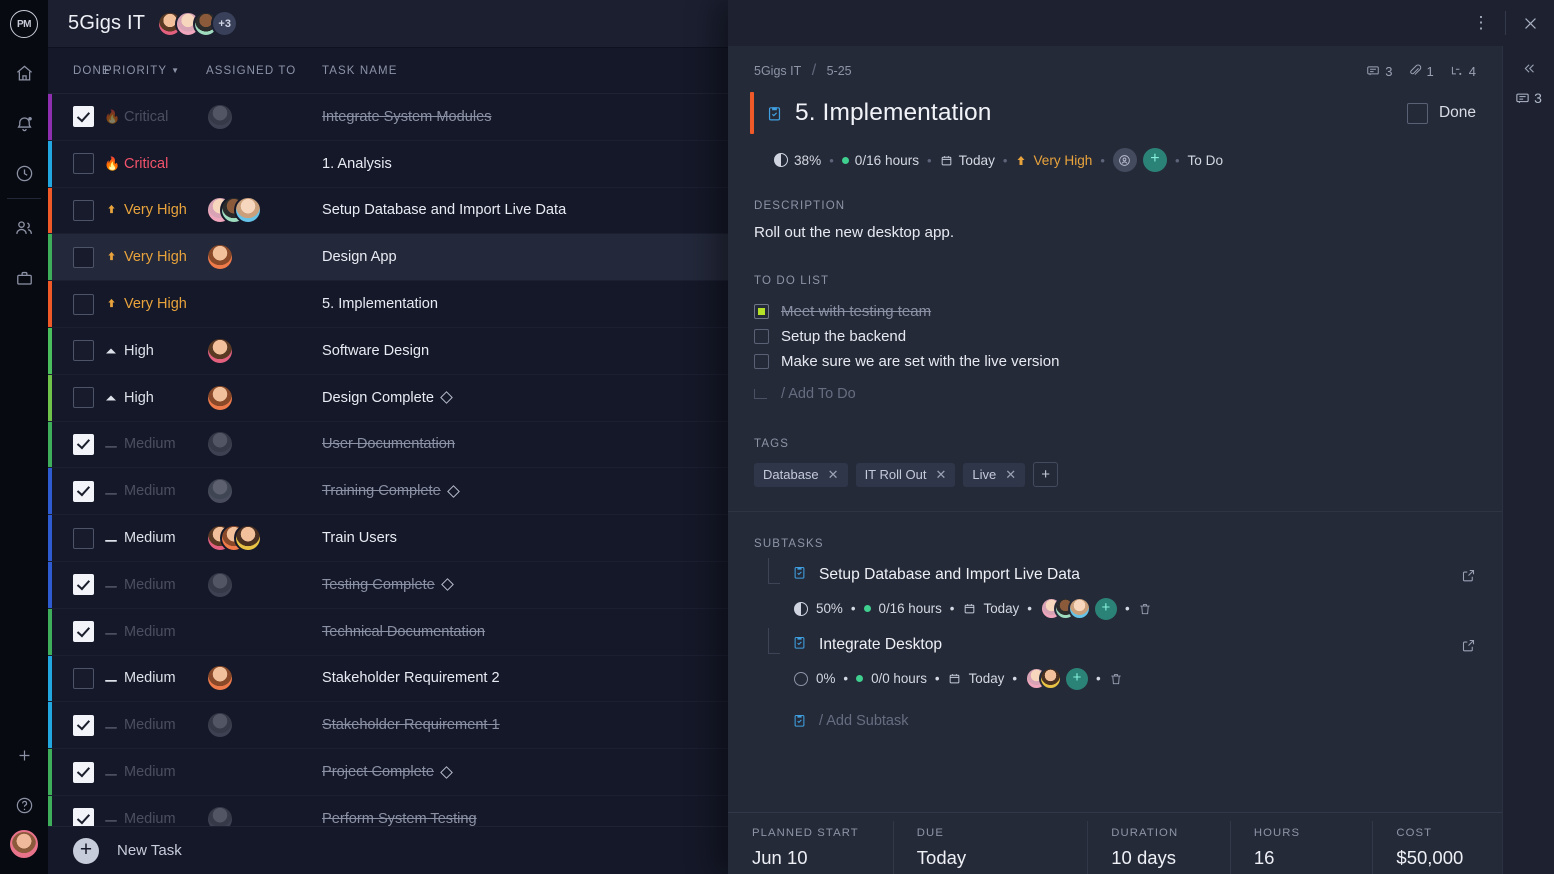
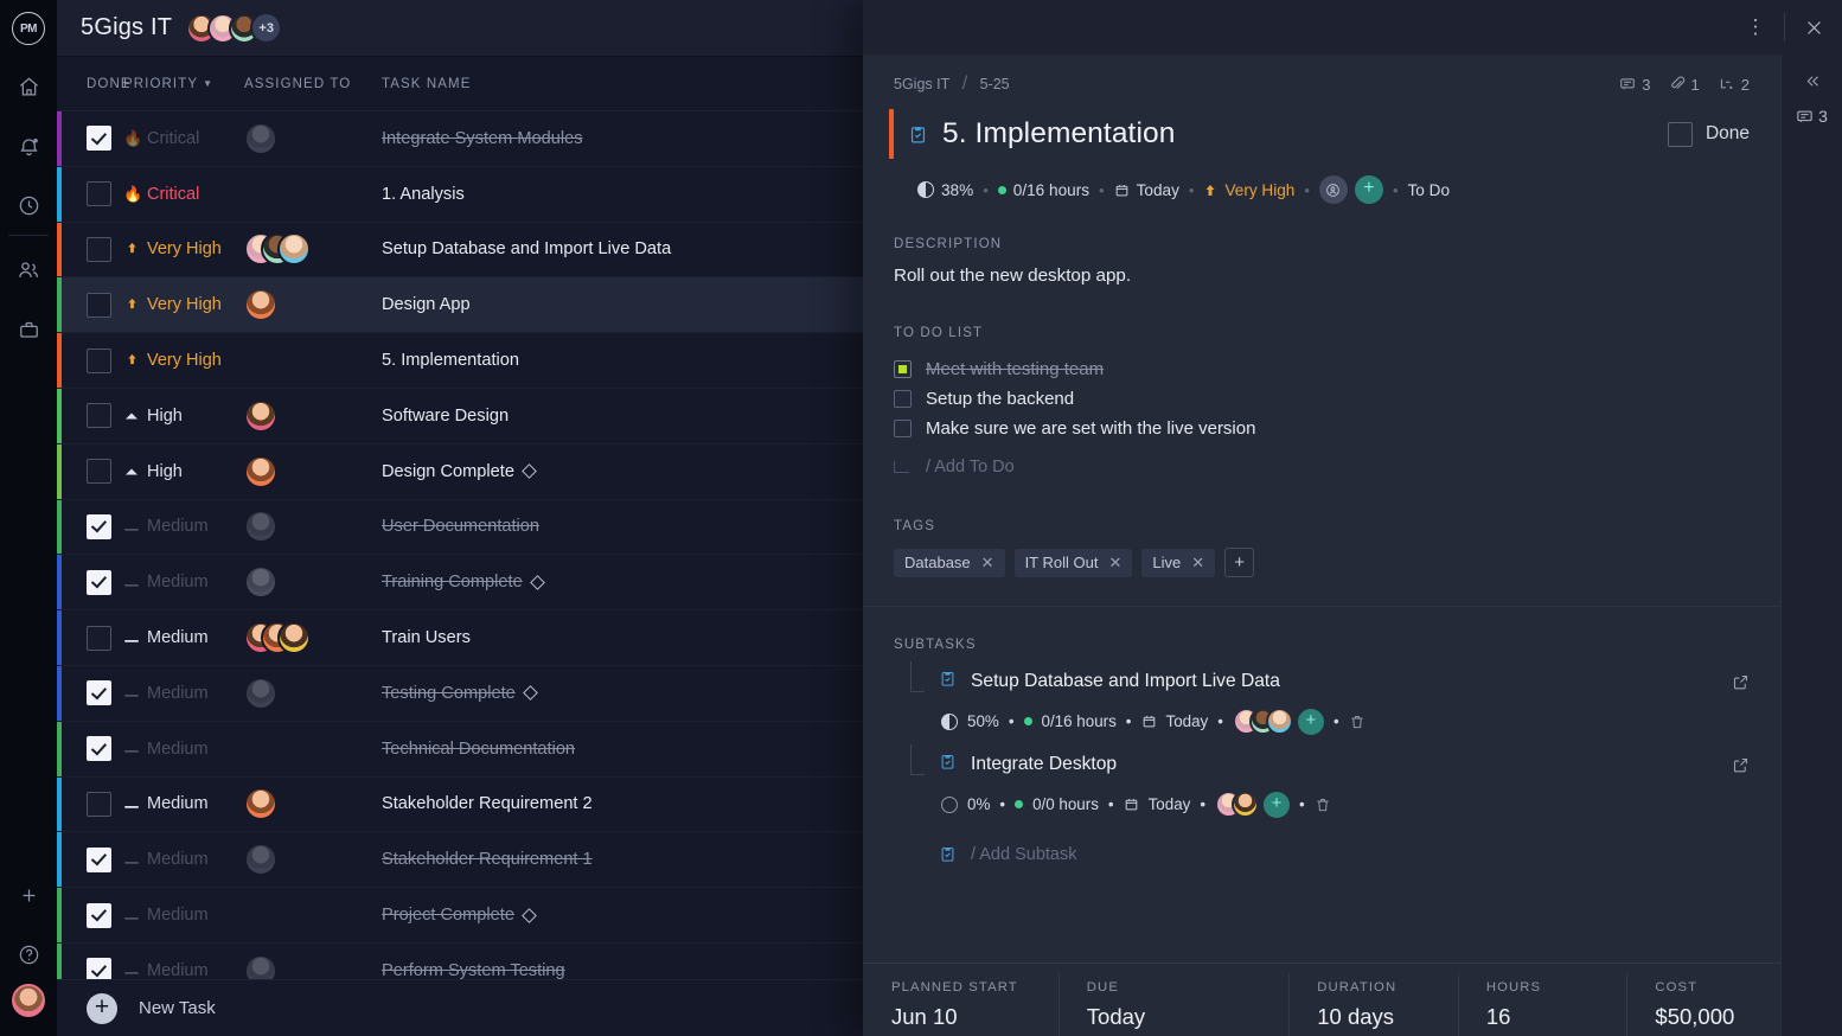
  PM
  5Gigs IT
  +3
  DONE
  PRIORITY
  ▼
  ASSIGNED TO
  TASK NAME
  🔥
  Critical
  Integrate System Modules
  🔥
  Critical
  1. Analysis
  Very High
  Setup Database and Import Live Data
  Very High
  Design App
  Very High
  5. Implementation
  High
  Software Design
  High
  Design Complete
  Medium
  User Documentation
  Medium
  Training Complete
  Medium
  Train Users
  Medium
  Testing Complete
  Medium
  Technical Documentation
  Medium
  Stakeholder Requirement 2
  Medium
  Stakeholder Requirement 1
  Medium
  Project Complete
  Medium
  Perform System Testing
  +
  New Task
  ⋮
  5Gigs IT / 5-25
  3
  1
- 4
+ 2
  5. Implementation
  Done
  38%
  •
  0/16 hours
  •
  Today
  •
  Very High
  •
  +
  •
  To Do
  DESCRIPTION
  Roll out the new desktop app.
  TO DO LIST
  Meet with testing team
  Setup the backend
  Make sure we are set with the live version
  / Add To Do
  TAGS
  Database
  ✕
  IT Roll Out
  ✕
  Live
  ✕
  +
  SUBTASKS
  Setup Database and Import Live Data
  50%
  •
  0/16 hours
  •
  Today
  •
  +
  •
  Integrate Desktop
  0%
  •
  0/0 hours
  •
  Today
  •
  +
  •
  / Add Subtask
  PLANNED START
  Jun 10
  DUE
  Today
  DURATION
  10 days
  HOURS
  16
  COST
  $50,000
  3
